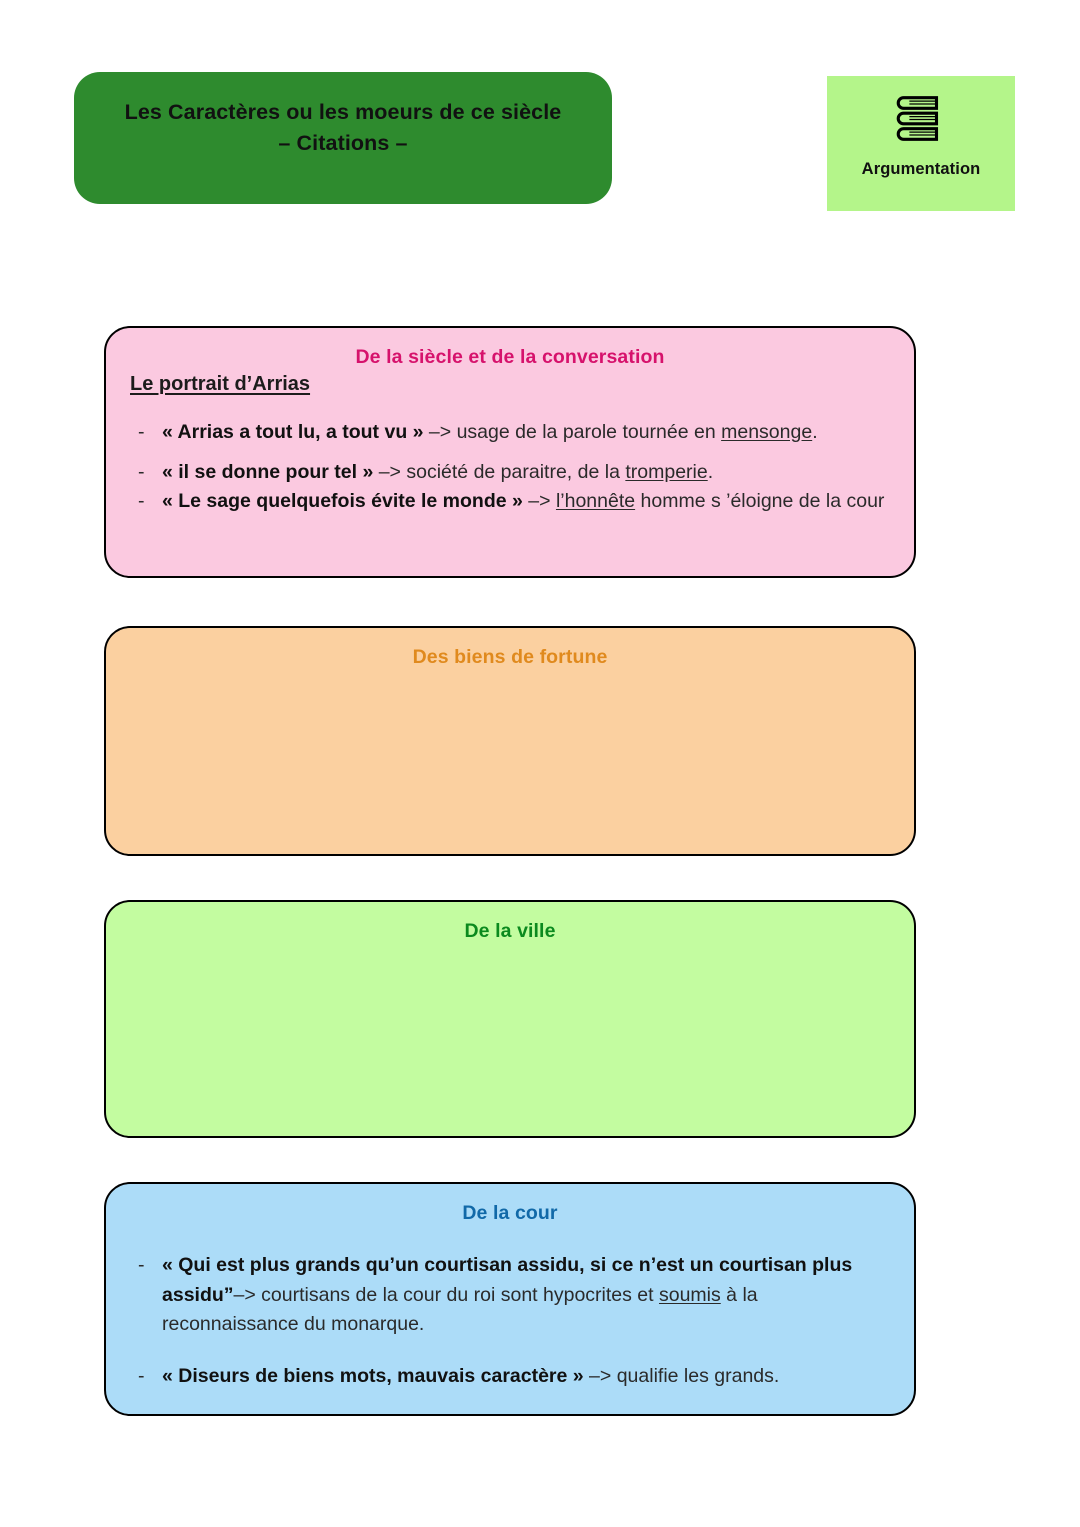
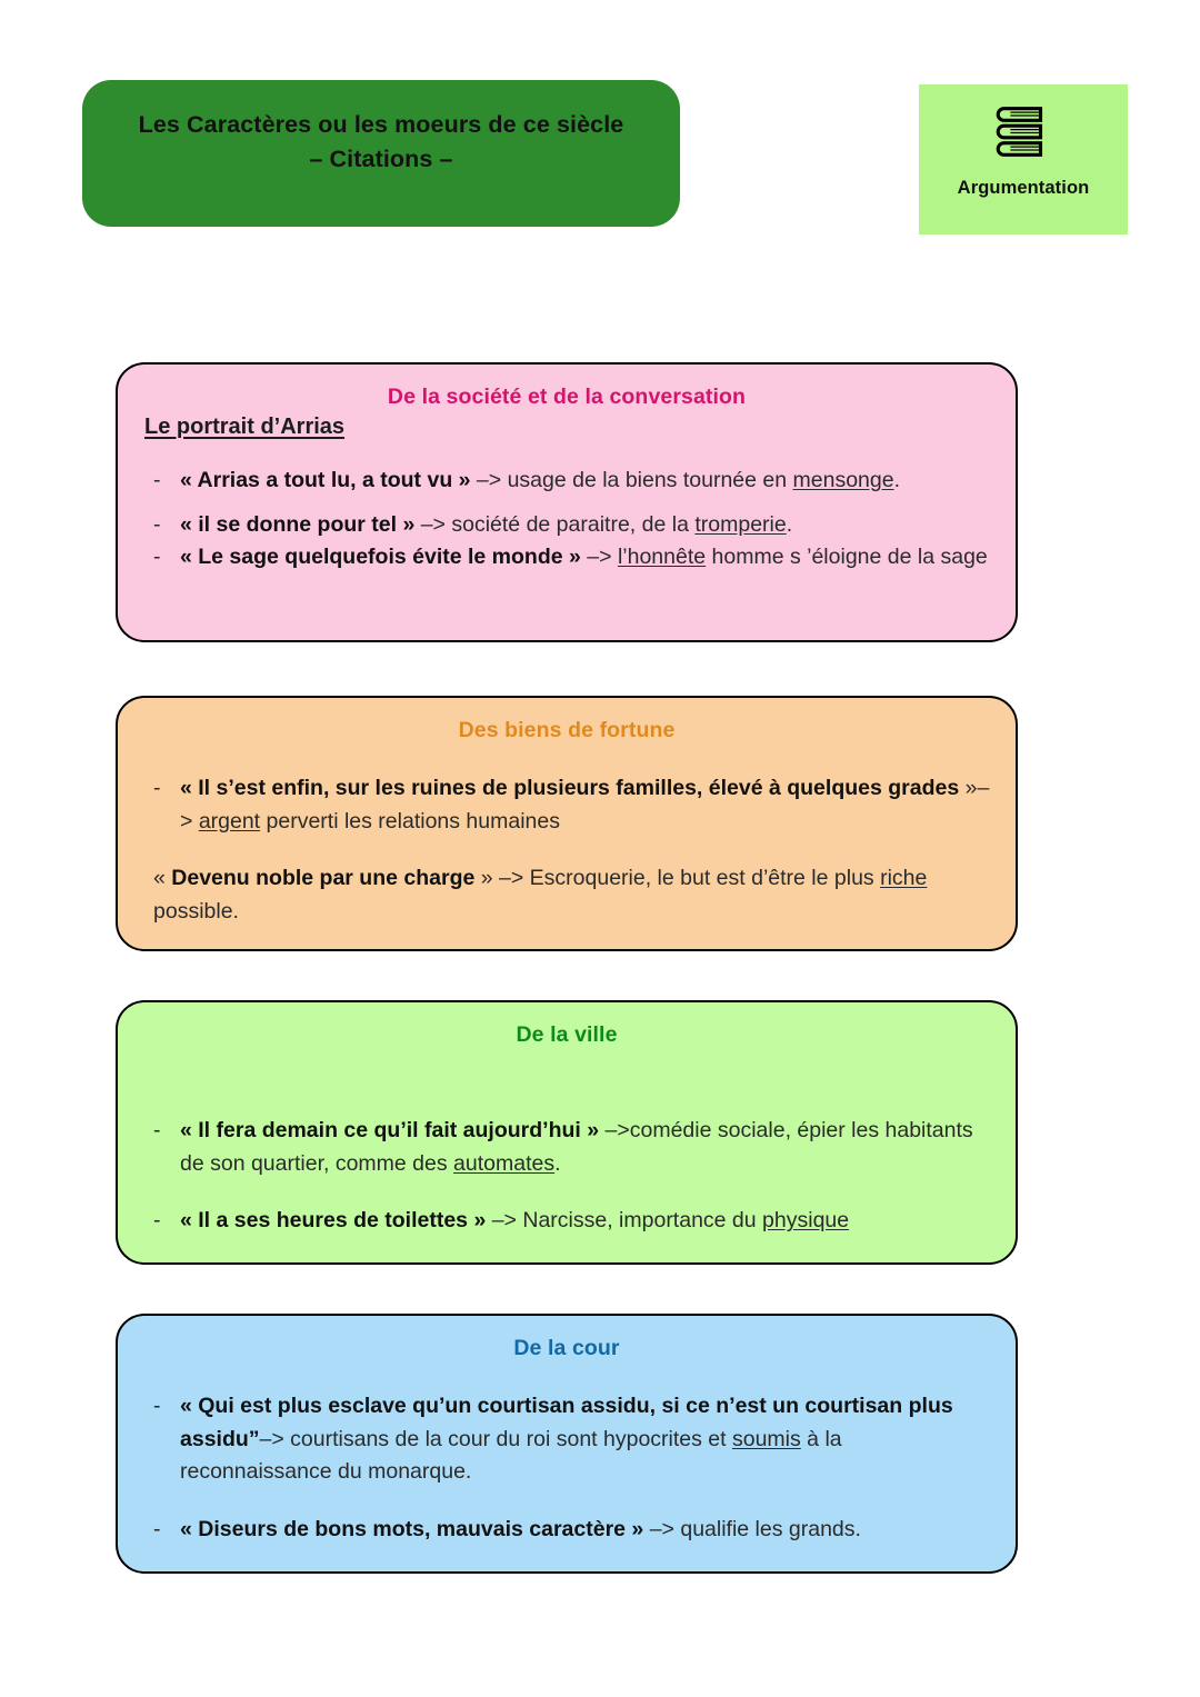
  Les Caractères ou les moeurs de ce siècle
  – Citations –
  Argumentation
- De la siècle et de la conversation
+ De la société et de la conversation
  Le portrait d’Arrias
- « Arrias a tout lu, a tout vu » –> usage de la parole tournée en mensonge.
+ « Arrias a tout lu, a tout vu » –> usage de la biens tournée en mensonge.
  « il se donne pour tel » –> société de paraitre, de la tromperie.
- « Le sage quelquefois évite le monde » –> l’honnête homme s ’éloigne de la cour
+ « Le sage quelquefois évite le monde » –> l’honnête homme s ’éloigne de la sage
  Des biens de fortune
+ « Il s’est enfin, sur les ruines de plusieurs familles, élevé à quelques grades »–> argent perverti les relations humaines
+ « Devenu noble par une charge » –> Escroquerie, le but est d’être le plus riche possible.
  De la ville
+ « Il fera demain ce qu’il fait aujourd’hui » –>comédie sociale, épier les habitants de son quartier, comme des automates.
+ « Il a ses heures de toilettes » –> Narcisse, importance du physique
  De la cour
- « Qui est plus grands qu’un courtisan assidu, si ce n’est un courtisan plus assidu”–> courtisans de la cour du roi sont hypocrites et soumis à la reconnaissance du monarque.
+ « Qui est plus esclave qu’un courtisan assidu, si ce n’est un courtisan plus assidu”–> courtisans de la cour du roi sont hypocrites et soumis à la reconnaissance du monarque.
- « Diseurs de biens mots, mauvais caractère » –> qualifie les grands.
+ « Diseurs de bons mots, mauvais caractère » –> qualifie les grands.
